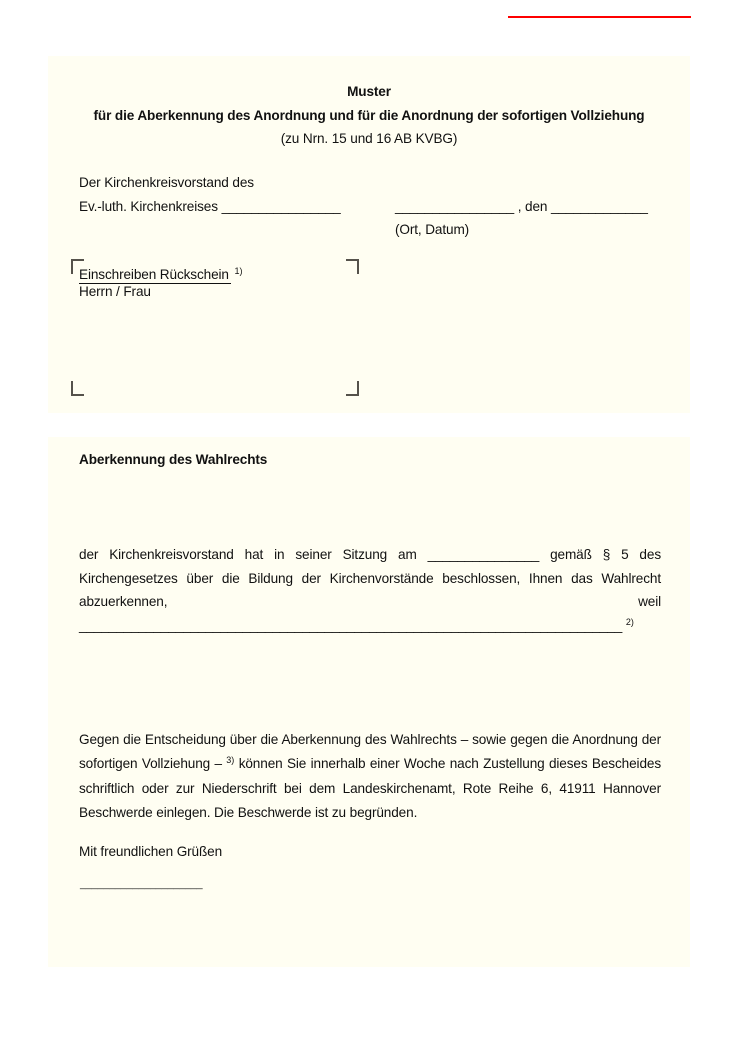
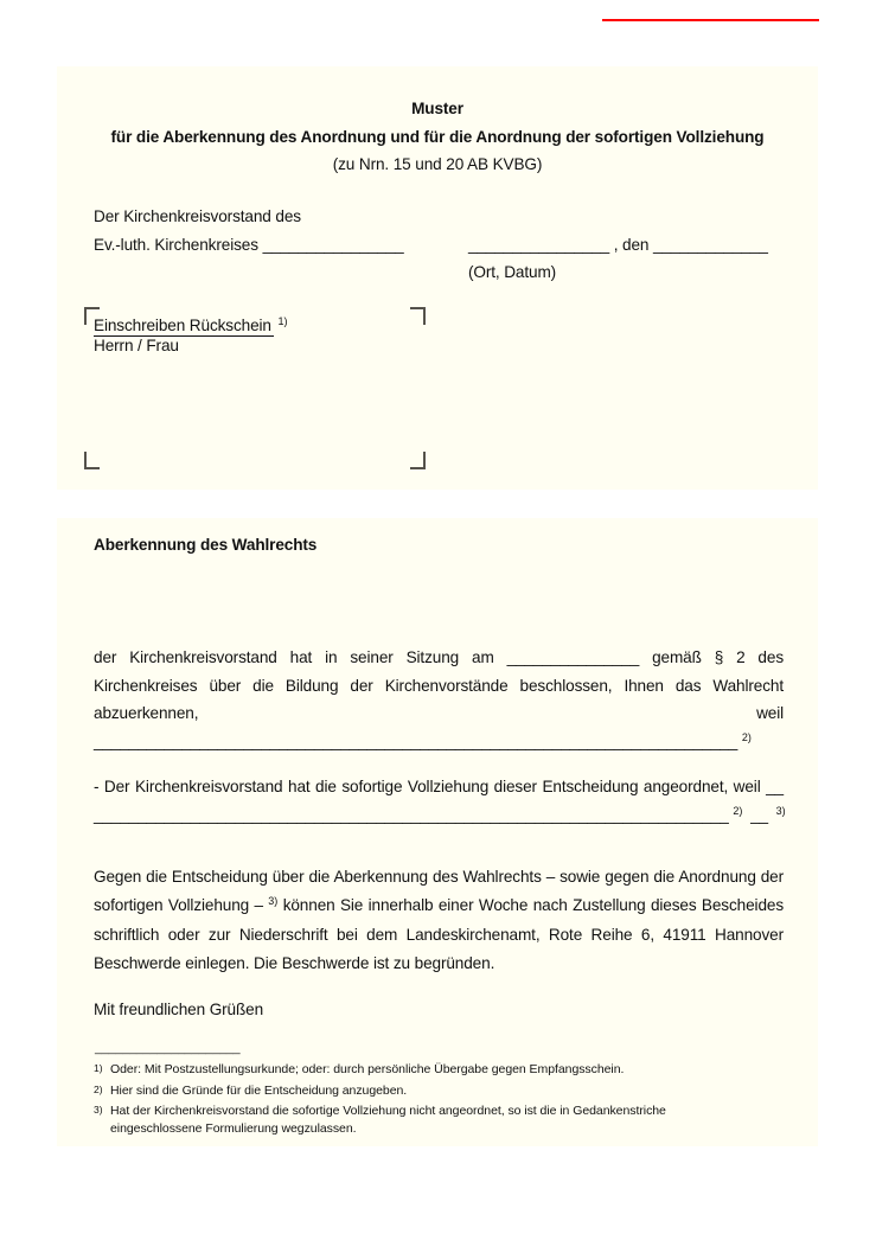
  Muster
  für die Aberkennung des Anordnung und für die Anordnung der sofortigen Vollziehung
- (zu Nrn. 15 und 16 AB KVBG)
+ (zu Nrn. 15 und 20 AB KVBG)
  Der Kirchenkreisvorstand des
  Ev.-luth. Kirchenkreises ________________
  ________________ , den _____________
  (Ort, Datum)
  Einschreiben Rückschein 1)
  Herrn / Frau
  Aberkennung des Wahlrechts
- der Kirchenkreisvorstand hat in seiner Sitzung am _______________ gemäß § 5 des
+ der Kirchenkreisvorstand hat in seiner Sitzung am _______________ gemäß § 2 des
- Kirchengesetzes über die Bildung der Kirchenvorstände beschlossen, Ihnen das Wahlrecht
+ Kirchenkreises über die Bildung der Kirchenvorstände beschlossen, Ihnen das Wahlrecht
  abzuerkennen,
  weil
  _________________________________________________________________________ 2)
+ - Der Kirchenkreisvorstand hat die sofortige Vollziehung dieser Entscheidung angeordnet, weil __
+ ________________________________________________________________________ 2) __ 3)
  Gegen die Entscheidung über die Aberkennung des Wahlrechts – sowie gegen die Anordnung der sofortigen Vollziehung – 3) können Sie innerhalb einer Woche nach Zustellung dieses Bescheides schriftlich oder zur Niederschrift bei dem Landeskirchenamt, Rote Reihe 6, 41911 Hannover Beschwerde einlegen. Die Beschwerde ist zu begründen.
  Mit freundlichen Grüßen
  _____________________
+ 1)
+ Oder: Mit Postzustellungsurkunde; oder: durch persönliche Übergabe gegen Empfangsschein.
+ 2)
+ Hier sind die Gründe für die Entscheidung anzugeben.
+ 3)
+ Hat der Kirchenkreisvorstand die sofortige Vollziehung nicht angeordnet, so ist die in Gedankenstriche eingeschlossene Formulierung wegzulassen.
